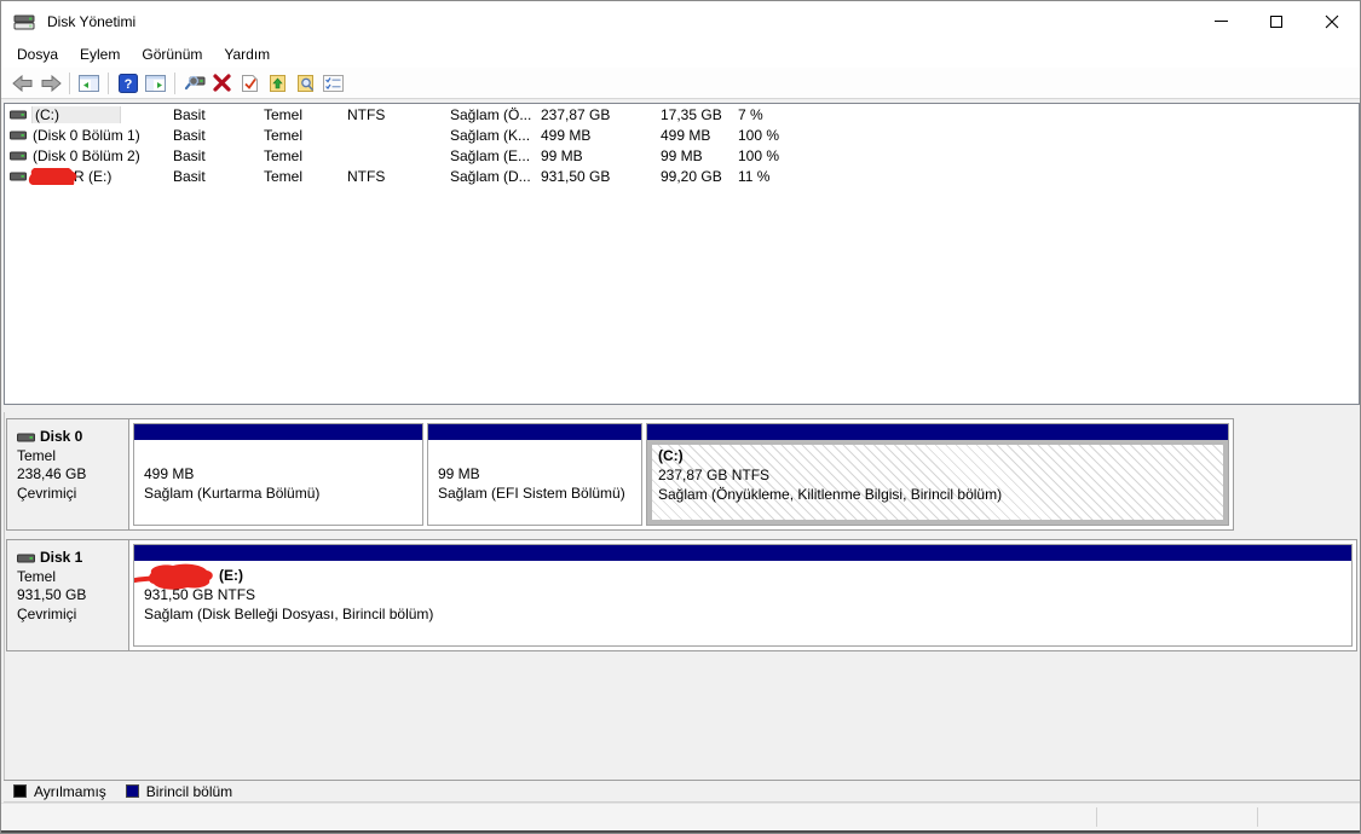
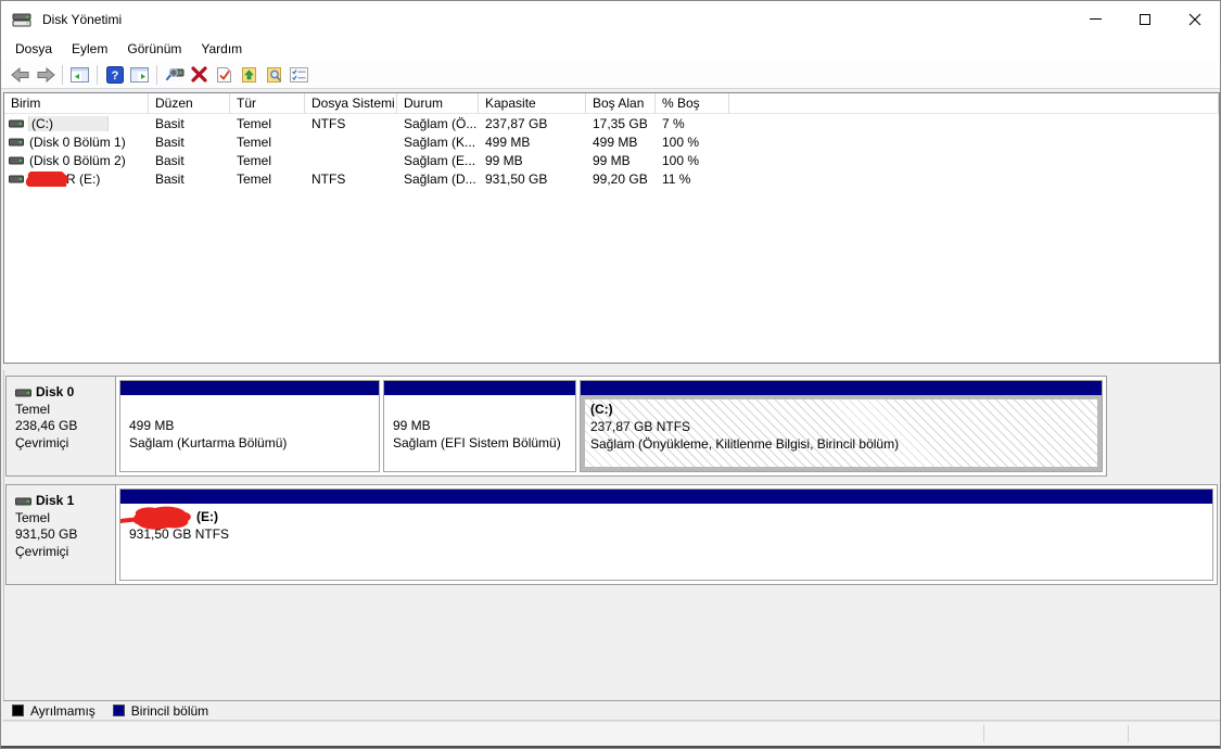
  Disk Yönetimi
  Dosya
  Eylem
  Görünüm
  Yardım
  ?
+ Birim
+ Düzen
+ Tür
+ Dosya Sistemi
+ Durum
+ Kapasite
+ Boş Alan
+ % Boş
  (C:)
  Basit
  Temel
  NTFS
  Sağlam (Ö...
  237,87 GB
  17,35 GB
  7 %
  (Disk 0 Bölüm 1)
  Basit
  Temel
  Sağlam (K...
  499 MB
  499 MB
  100 %
  (Disk 0 Bölüm 2)
  Basit
  Temel
  Sağlam (E...
  99 MB
  99 MB
  100 %
  R (E:)
  Basit
  Temel
  NTFS
  Sağlam (D...
  931,50 GB
  99,20 GB
  11 %
  Disk 0
  Temel
  238,46 GB
  Çevrimiçi
  499 MB
  Sağlam (Kurtarma Bölümü)
  99 MB
  Sağlam (EFI Sistem Bölümü)
  (C:)
  237,87 GB NTFS
  Sağlam (Önyükleme, Kilitlenme Bilgisi, Birincil bölüm)
  Disk 1
  Temel
  931,50 GB
  Çevrimiçi
  (E:)
  931,50 GB NTFS
- Sağlam (Disk Belleği Dosyası, Birincil bölüm)
  Ayrılmamış
  Birincil bölüm
